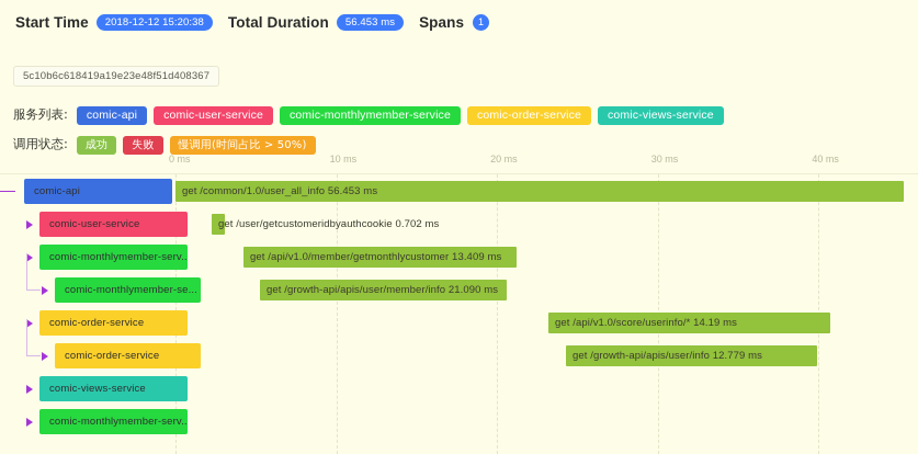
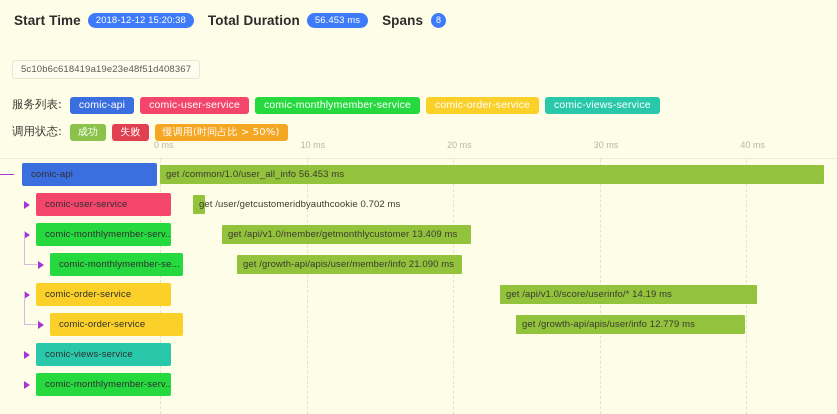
  Start Time
  2018-12-12 15:20:38
  Total Duration
  56.453 ms
  Spans
- 1
+ 8
  5c10b6c618419a19e23e48f51d408367
  服务列表:
  comic-api
  comic-user-service
  comic-monthlymember-service
  comic-order-service
  comic-views-service
  调用状态:
  成功
  失败
  慢调用(时间占比 > 50%)
  0 ms
  10 ms
  20 ms
  30 ms
  40 ms
  comic-api
  get /common/1.0/user_all_info 56.453 ms
  comic-user-service
  get /user/getcustomeridbyauthcookie 0.702 ms
  comic-monthlymember-serv..
  get /api/v1.0/member/getmonthlycustomer 13.409 ms
  comic-monthlymember-se...
  get /growth-api/apis/user/member/info 21.090 ms
  comic-order-service
  get /api/v1.0/score/userinfo/* 14.19 ms
  comic-order-service
  get /growth-api/apis/user/info 12.779 ms
  comic-views-service
  comic-monthlymember-serv..
